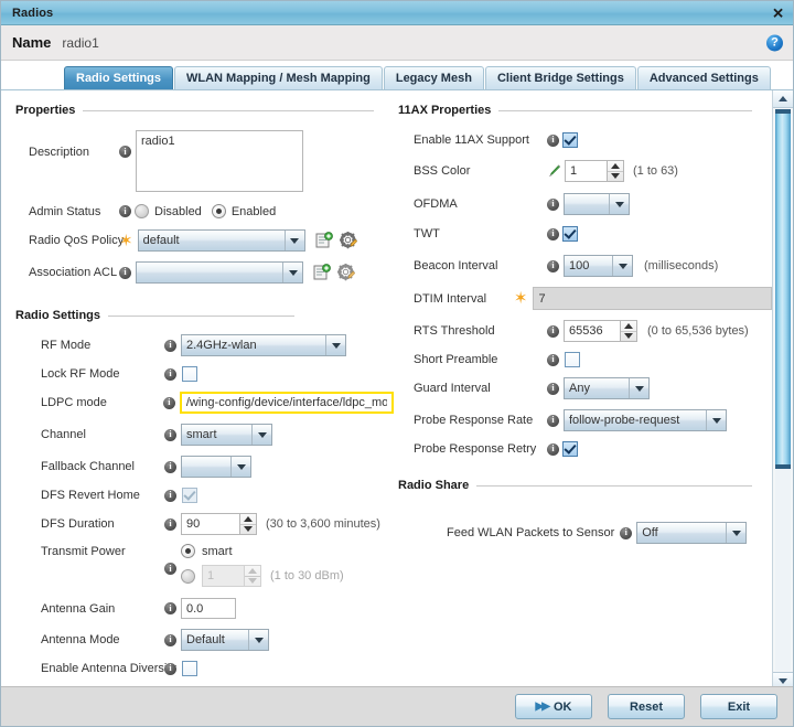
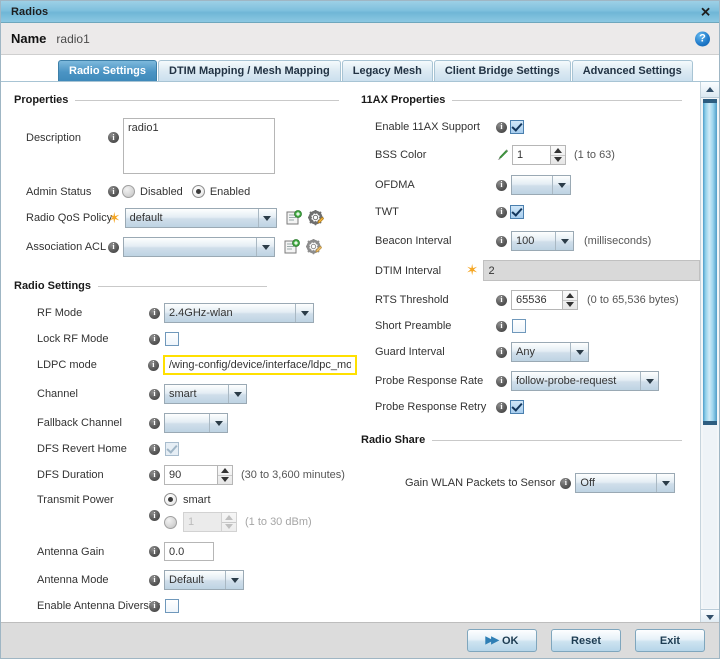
  Radios
  ✕
  Name
  radio1
  ?
  Radio Settings
- WLAN Mapping / Mesh Mapping
+ DTIM Mapping / Mesh Mapping
  Legacy Mesh
  Client Bridge Settings
  Advanced Settings
  Properties
  Description
  i
  radio1
  Admin Status
  i
  Disabled
  Enabled
  Radio QoS Polic
  ✶
  default
  Association ACL
  i
  Radio Settings
  RF Mode
  i
  2.4GHz-wlan
  Lock RF Mode
  i
  LDPC mode
  i
  /wing-config/device/interface/ldpc_mo
  Channel
  i
  smart
  Fallback Channel
  i
  DFS Revert Home
  i
  DFS Duration
  i
  90
  (30 to 3,600 minutes)
  Transmit Power
  i
  smart
  1
  (1 to 30 dBm)
  Antenna Gain
  i
  0.0
  Antenna Mode
  i
  Default
  Enable Antenna Divers
  i
  11AX Properties
  Enable 11AX Support
  i
  BSS Color
  1
  (1 to 63)
  OFDMA
  i
  TWT
  i
  Beacon Interval
  i
  100
  (milliseconds)
  DTIM Interval
  ✶
- 7
+ 2
  RTS Threshold
  i
  65536
  (0 to 65,536 bytes)
  Short Preamble
  i
  Guard Interval
  i
  Any
  Probe Response Rate
  i
  follow-probe-request
  Probe Response Retry
  i
  Radio Share
- Feed WLAN Packets to Sensor
+ Gain WLAN Packets to Sensor
  i
  Off
  ▶▶
  OK
  Reset
  Exit
